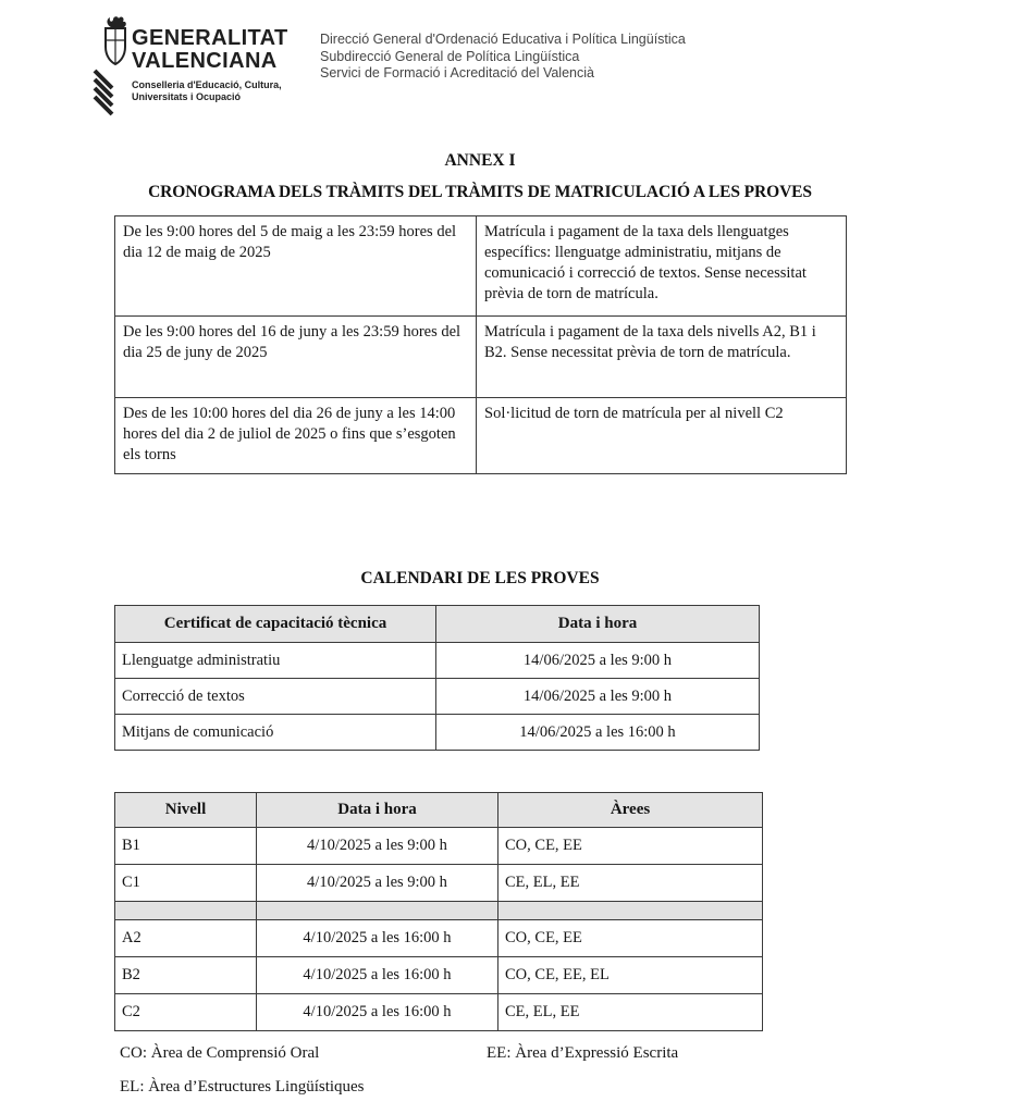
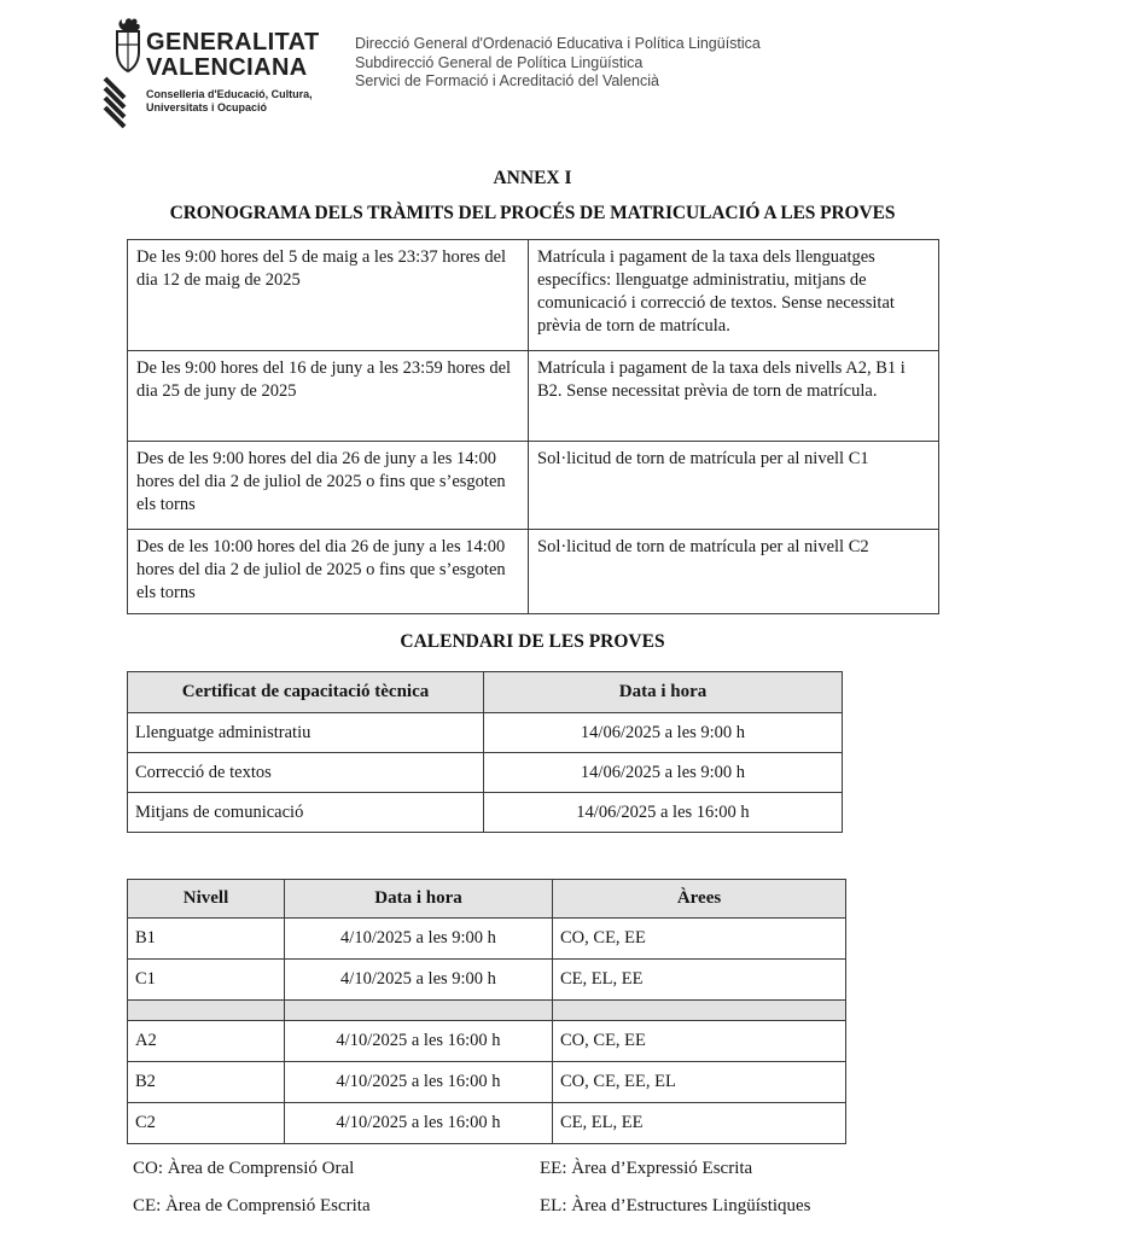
  GENERALITAT
  VALENCIANA
  Conselleria d'Educació, Cultura,
  Universitats i Ocupació
  Direcció General d'Ordenació Educativa i Política Lingüística
  Subdirecció General de Política Lingüística
  Servici de Formació i Acreditació del Valencià
  ANNEX I
- CRONOGRAMA DELS TRÀMITS DEL TRÀMITS DE MATRICULACIÓ A LES PROVES
+ CRONOGRAMA DELS TRÀMITS DEL PROCÉS DE MATRICULACIÓ A LES PROVES
- De les 9:00 hores del 5 de maig a les 23:59 hores del dia 12 de maig de 2025	Matrícula i pagament de la taxa dels llenguatges específics: llenguatge administratiu, mitjans de comunicació i correcció de textos. Sense necessitat prèvia de torn de matrícula.
+ De les 9:00 hores del 5 de maig a les 23:37 hores del dia 12 de maig de 2025	Matrícula i pagament de la taxa dels llenguatges específics: llenguatge administratiu, mitjans de comunicació i correcció de textos. Sense necessitat prèvia de torn de matrícula.
  De les 9:00 hores del 16 de juny a les 23:59 hores del dia 25 de juny de 2025	Matrícula i pagament de la taxa dels nivells A2, B1 i B2. Sense necessitat prèvia de torn de matrícula.
+ Des de les 9:00 hores del dia 26 de juny a les 14:00 hores del dia 2 de juliol de 2025 o fins que s’esgoten els torns	Sol·licitud de torn de matrícula per al nivell C1
  Des de les 10:00 hores del dia 26 de juny a les 14:00 hores del dia 2 de juliol de 2025 o fins que s’esgoten els torns	Sol·licitud de torn de matrícula per al nivell C2
  CALENDARI DE LES PROVES
  Certificat de capacitació tècnica	Data i hora
  Llenguatge administratiu	14/06/2025 a les 9:00 h
  Correcció de textos	14/06/2025 a les 9:00 h
  Mitjans de comunicació	14/06/2025 a les 16:00 h
  Nivell	Data i hora	Àrees
  B1	4/10/2025 a les 9:00 h	CO, CE, EE
  C1	4/10/2025 a les 9:00 h	CE, EL, EE
  A2	4/10/2025 a les 16:00 h	CO, CE, EE
  B2	4/10/2025 a les 16:00 h	CO, CE, EE, EL
  C2	4/10/2025 a les 16:00 h	CE, EL, EE
  CO: Àrea de Comprensió Oral
  EE: Àrea d’Expressió Escrita
+ CE: Àrea de Comprensió Escrita
  EL: Àrea d’Estructures Lingüístiques
